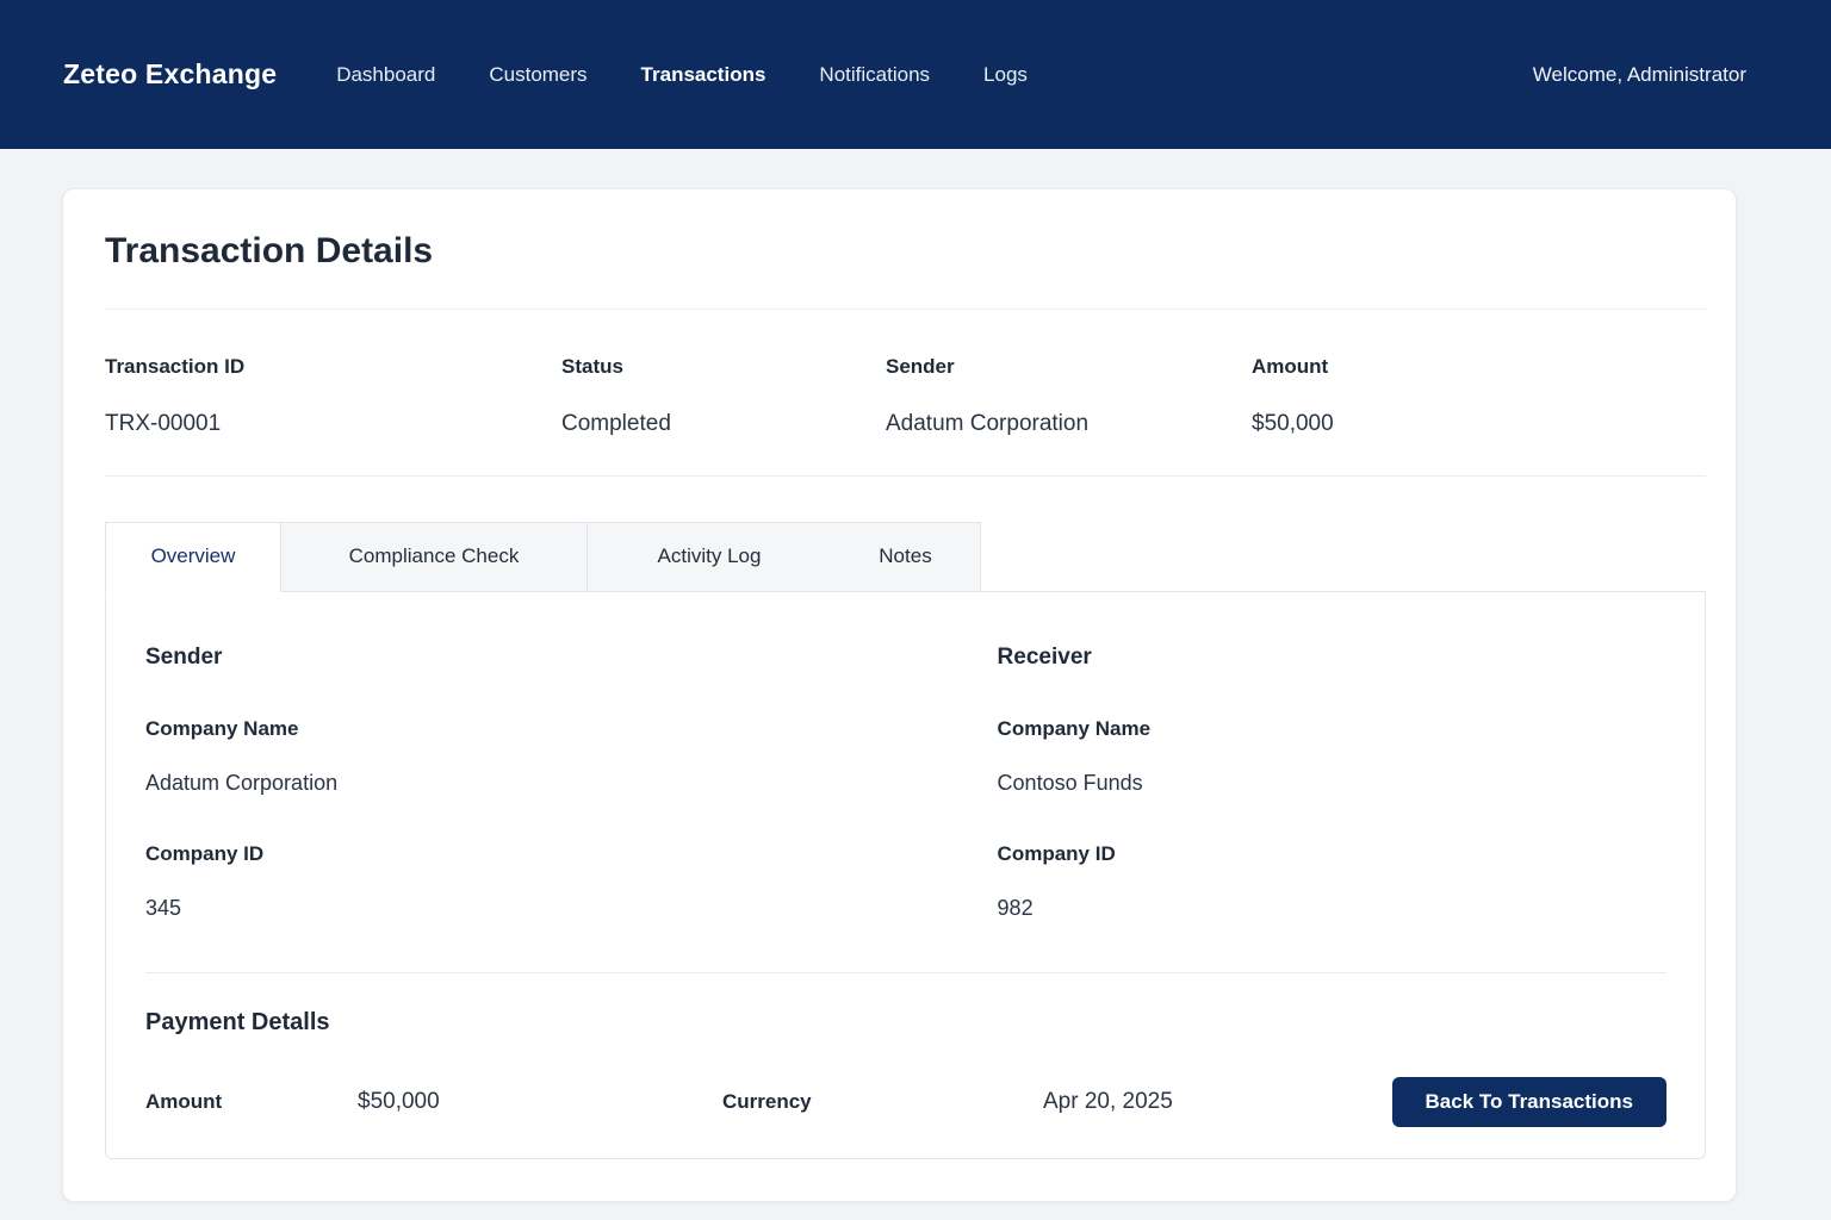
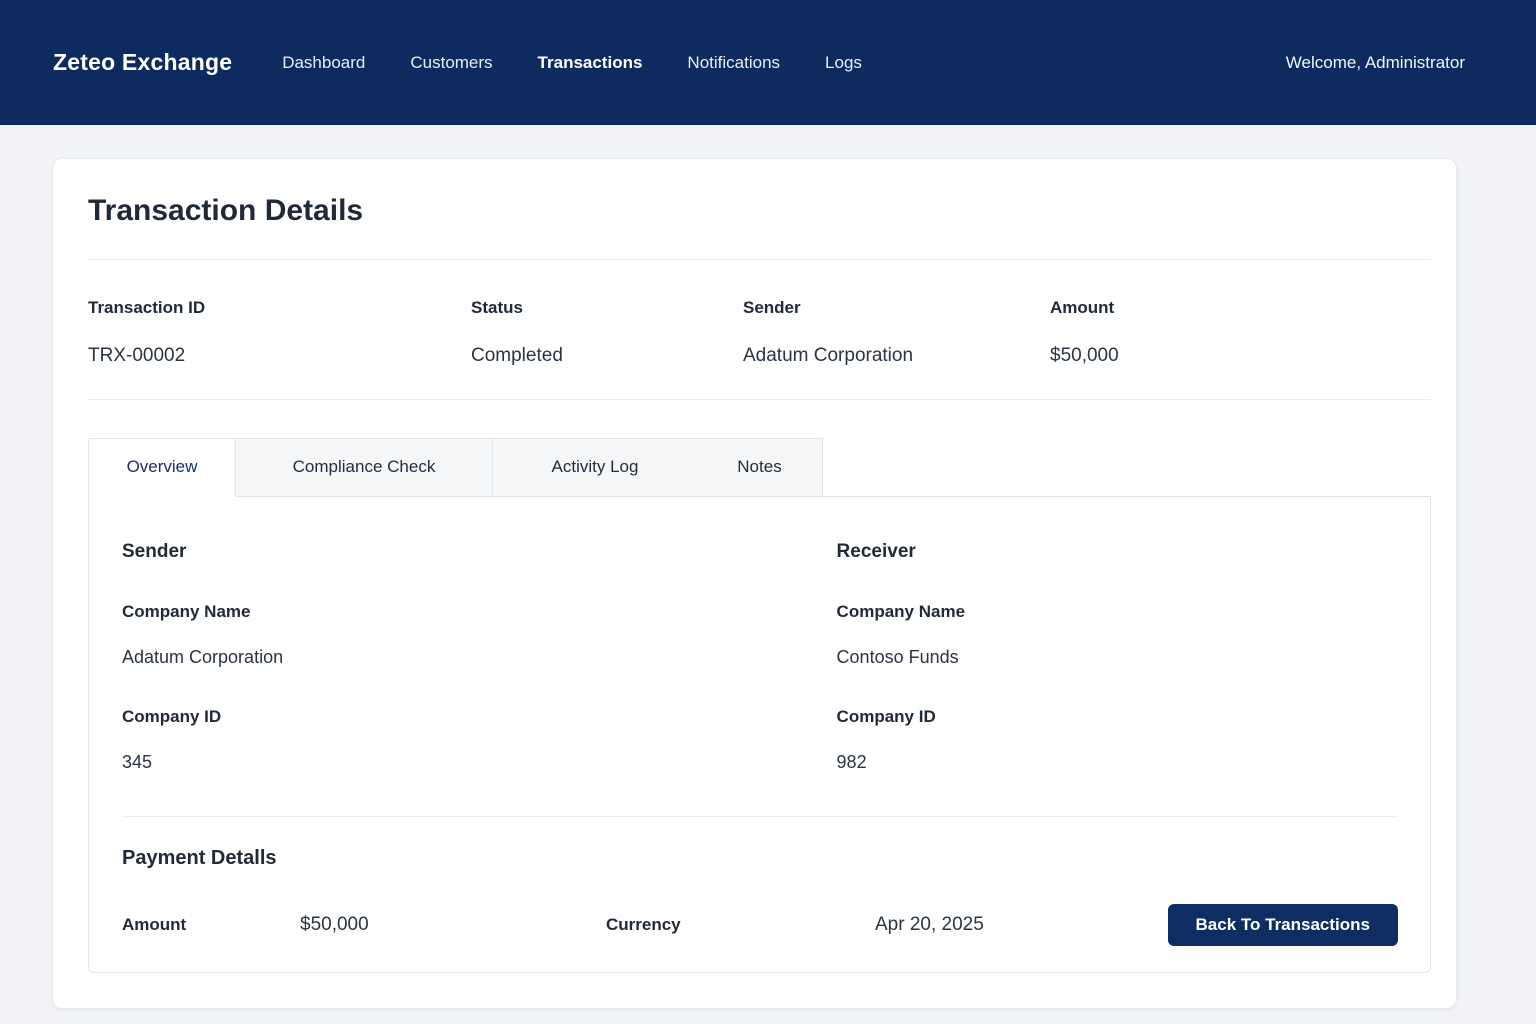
  Zeteo Exchange
  Dashboard
  Customers
  Transactions
  Notifications
  Logs
  Welcome, Administrator
  Transaction Details
  Transaction ID
- TRX-00001
+ TRX-00002
  Status
  Completed
  Sender
  Adatum Corporation
  Amount
  $50,000
  Overview
  Compliance Check
  Activity Log
  Notes
  Sender
  Company Name
  Adatum Corporation
  Company ID
  345
  Receiver
  Company Name
  Contoso Funds
  Company ID
  982
  Payment Detalls
  Amount
  $50,000
  Currency
  Apr 20, 2025
  Back To Transactions
